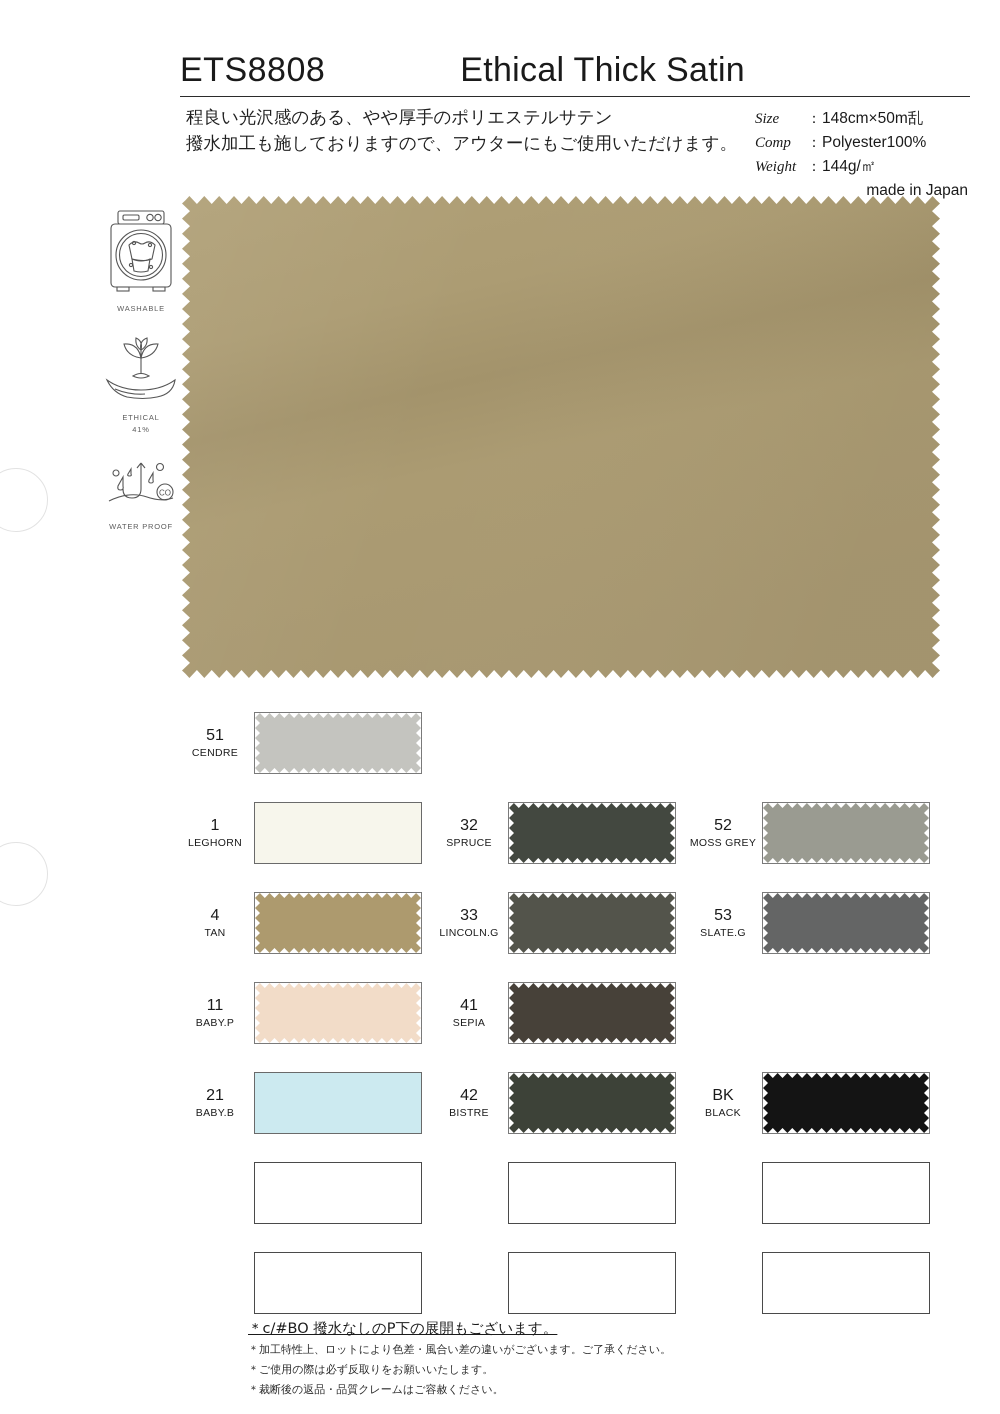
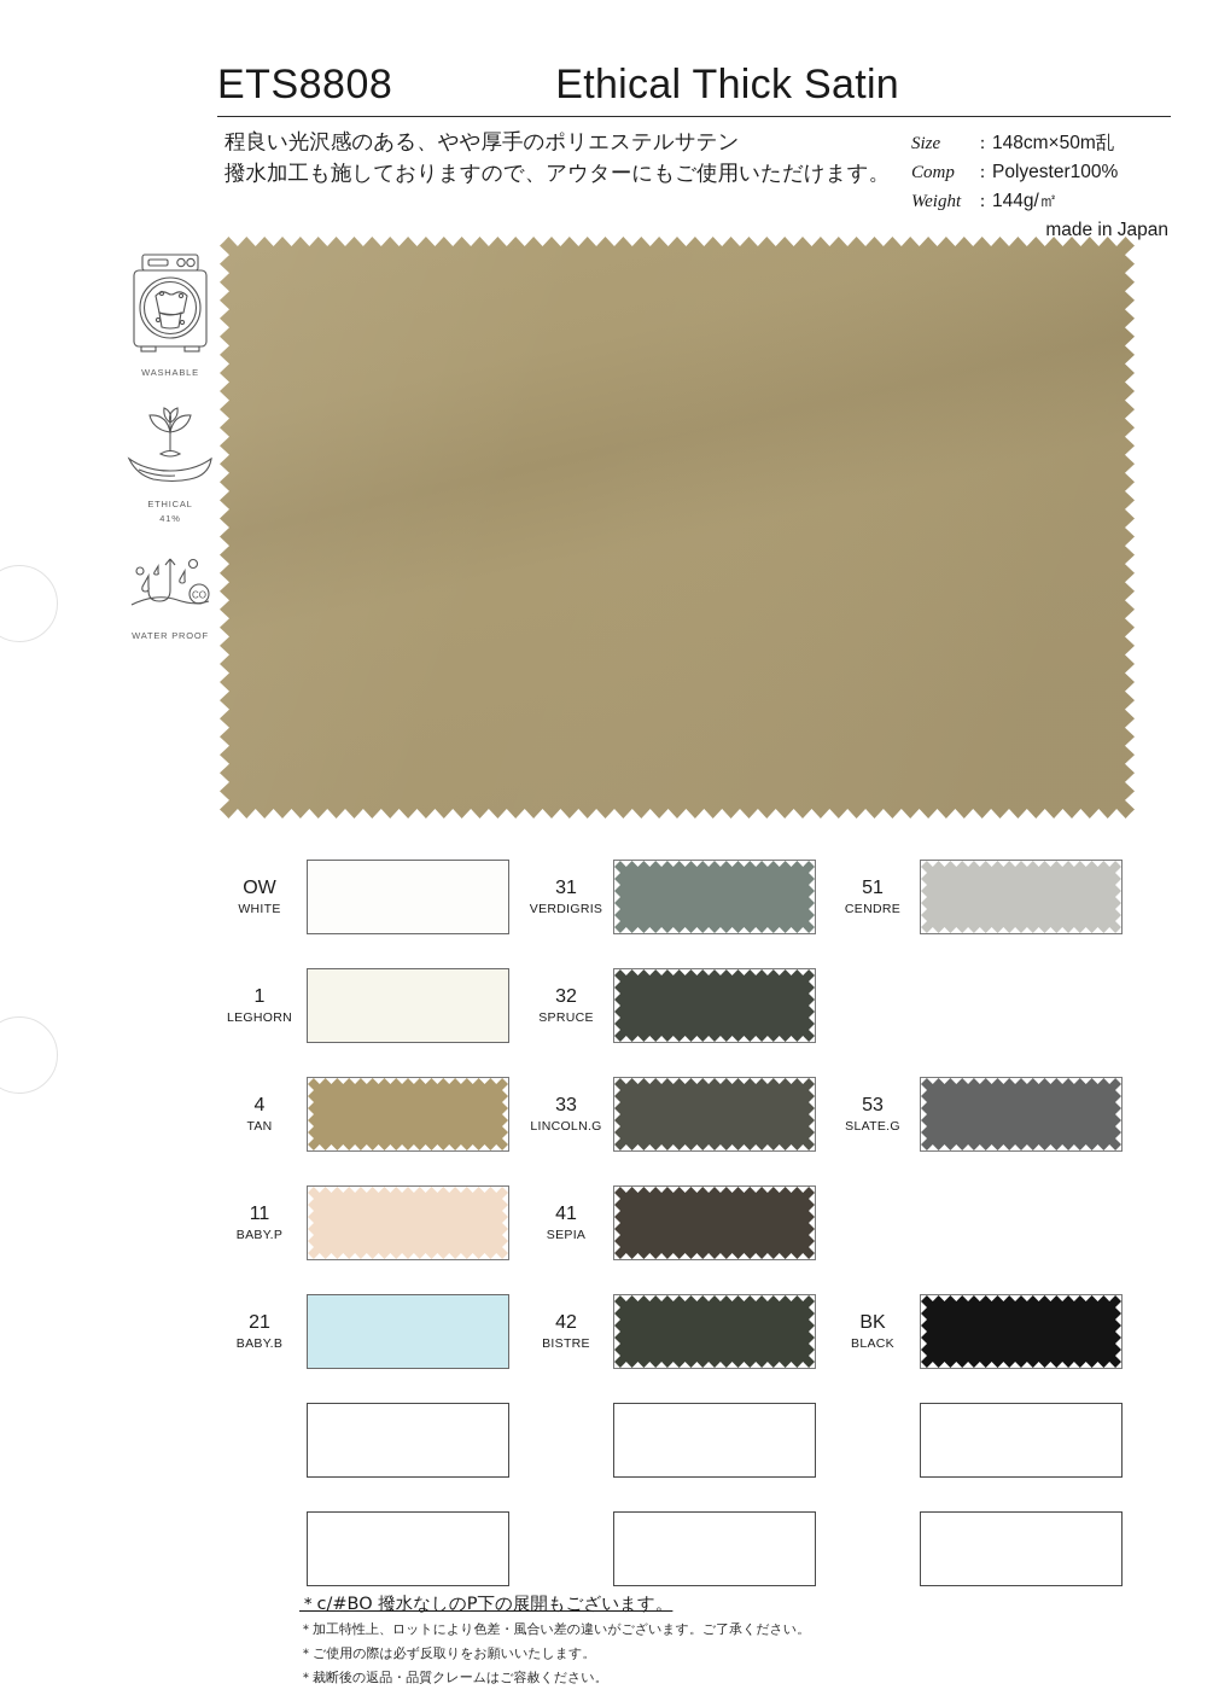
  ETS8808
  Ethical Thick Satin
  程良い光沢感のある、やや厚手のポリエステルサテン
  撥水加工も施しておりますので、アウターにもご使用いただけます。
  Size
  ：
  148cm×50m乱
  Comp
  ：
  Polyester100%
  Weight
  ：
  144g/㎡
  made in Japan
  WASHABLE
  ETHICAL
  41%
  CO
  WATER PROOF
+ OW
+ WHITE
+ 31
+ VERDIGRIS
  51
  CENDRE
  1
  LEGHORN
  32
  SPRUCE
- 52
- MOSS GREY
  4
  TAN
  33
  LINCOLN.G
  53
  SLATE.G
  11
  BABY.P
  41
  SEPIA
  21
  BABY.B
  42
  BISTRE
  BK
  BLACK
  ＊c/#BO 撥水なしのP下の展開もございます。
  ＊加工特性上、ロットにより色差・風合い差の違いがございます。ご了承ください。
  ＊ご使用の際は必ず反取りをお願いいたします。
  ＊裁断後の返品・品質クレームはご容赦ください。
